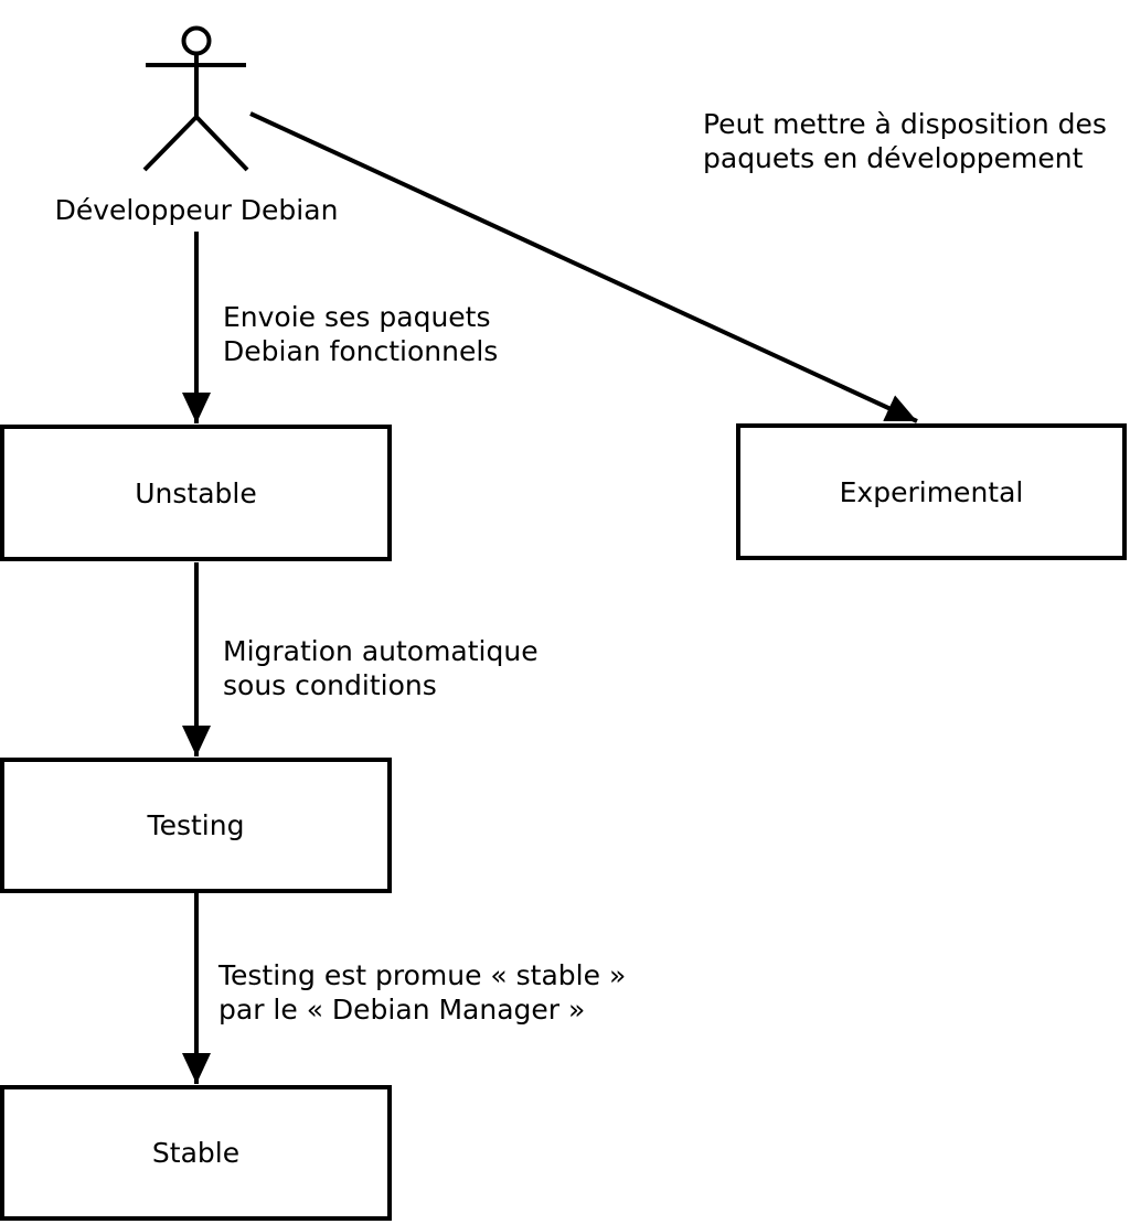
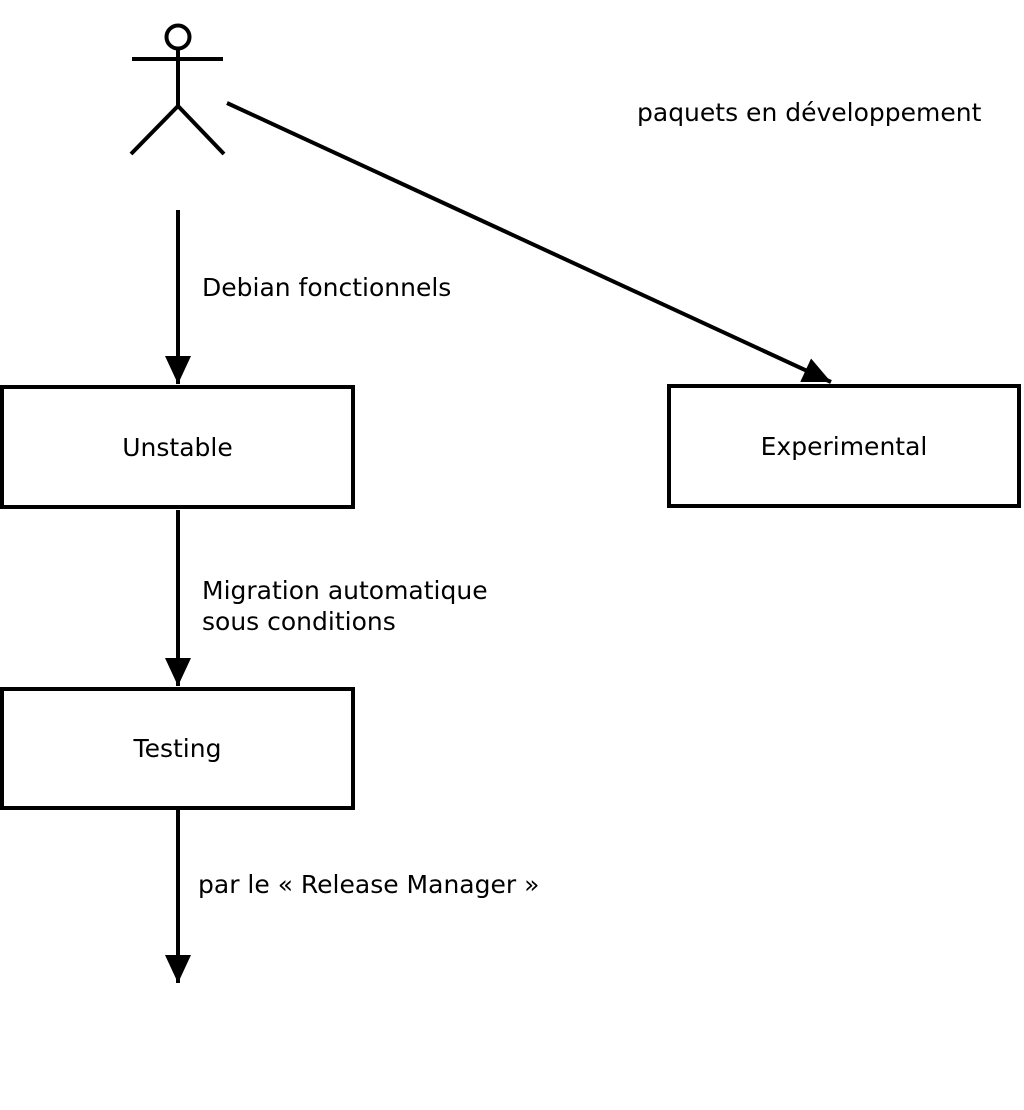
- Développeur Debian
  Unstable
  Experimental
  Testing
- Stable
- Peut mettre à disposition des
  paquets en développement
- Envoie ses paquets
  Debian fonctionnels
  Migration automatique
  sous conditions
- Testing est promue « stable »
- par le « Debian Manager »
+ par le « Release Manager »
